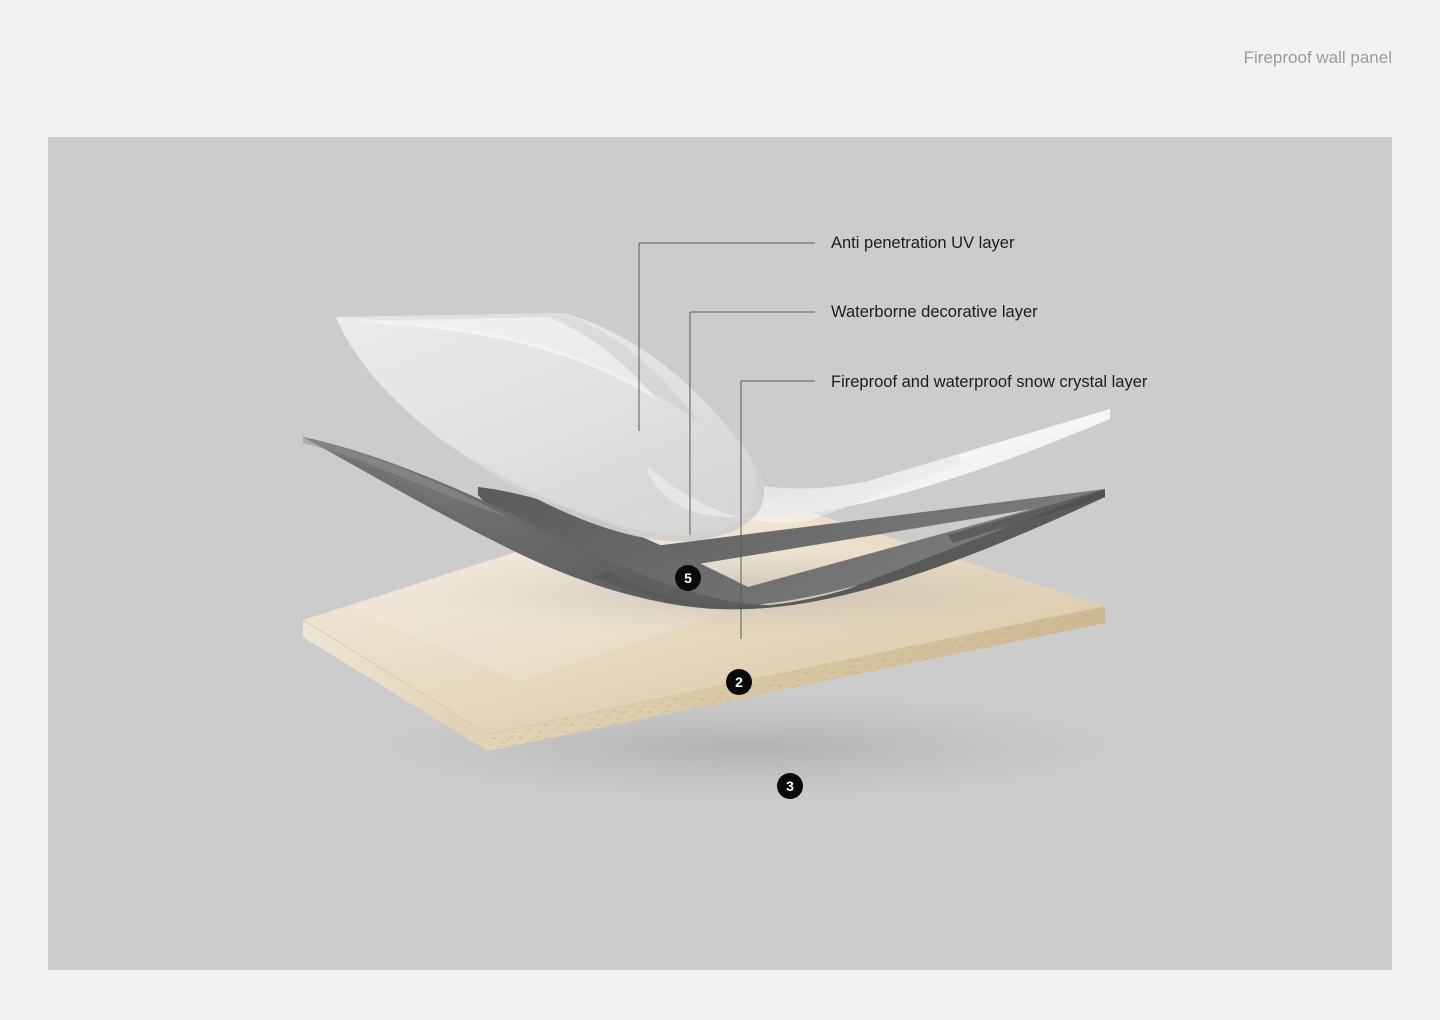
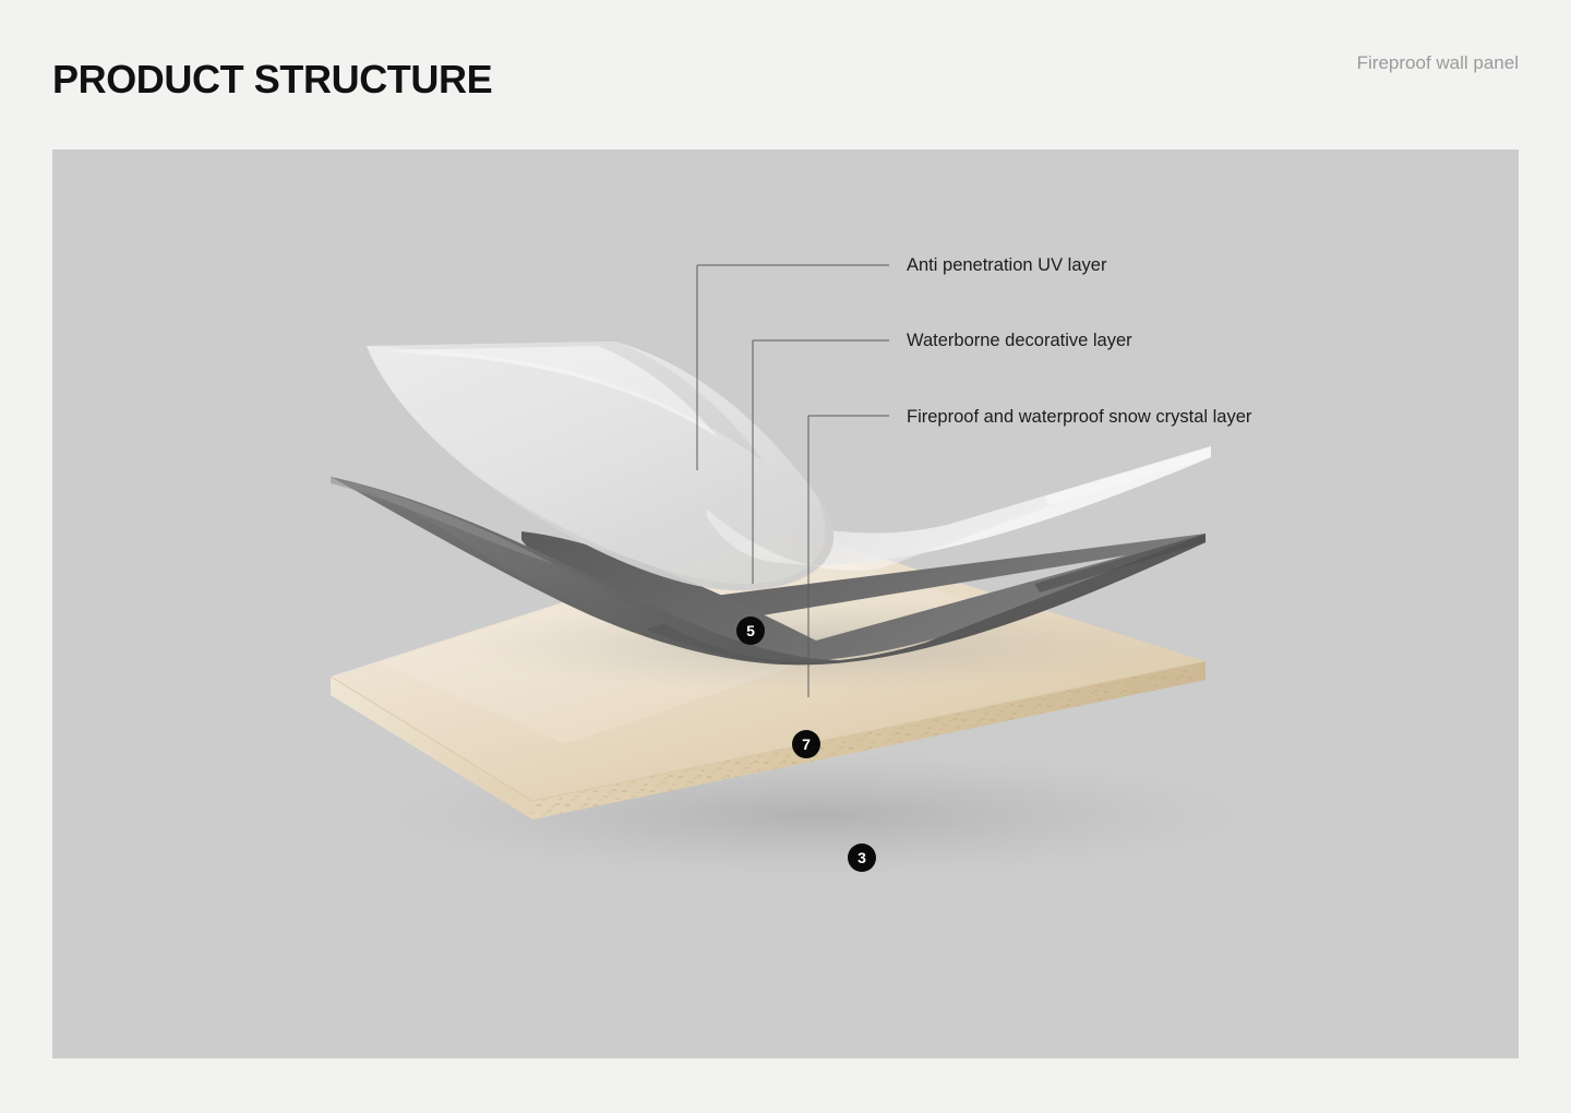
+ PRODUCT STRUCTURE
  Fireproof wall panel
  Anti penetration UV layer
  Waterborne decorative layer
  Fireproof and waterproof snow crystal layer
  5
- 2
+ 7
  3
